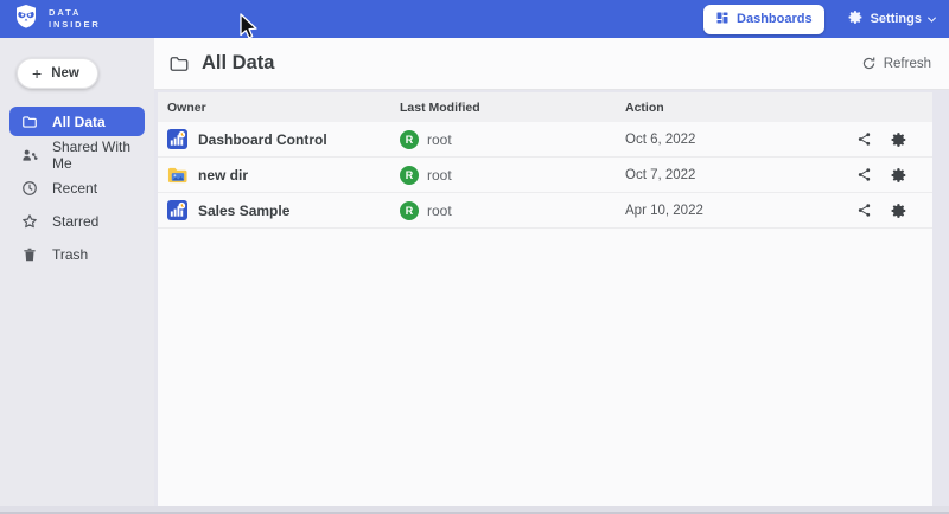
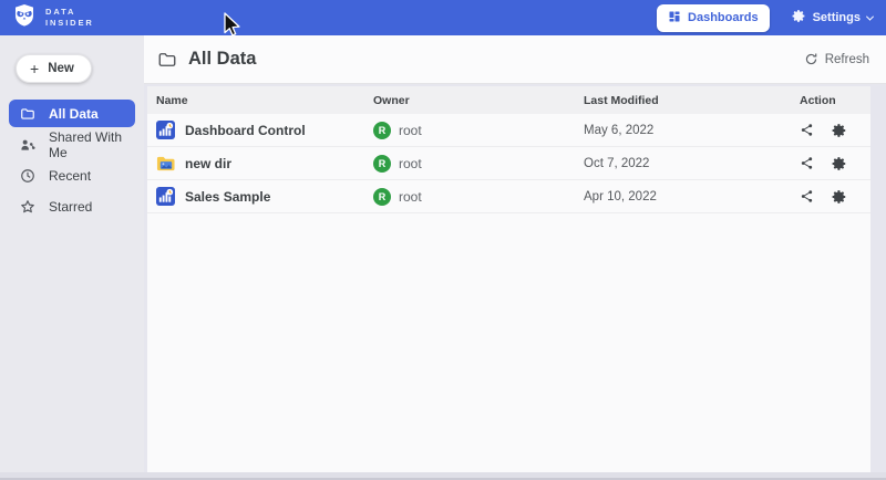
  DATA
  INSIDER
  Dashboards
  Settings
  +
  New
  All Data
  Shared With Me
  Recent
  Starred
- Trash
  All Data
  Refresh
+ Name
  Owner
  Last Modified
  Action
  Dashboard Control
  R
  root
- Oct 6, 2022
+ May 6, 2022
  new dir
  R
  root
  Oct 7, 2022
  Sales Sample
  R
  root
  Apr 10, 2022
